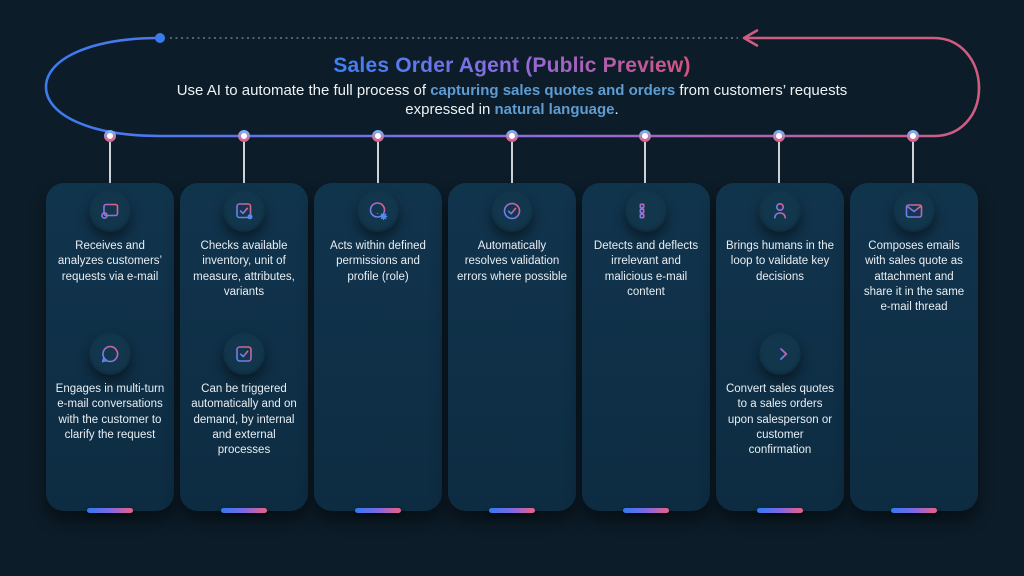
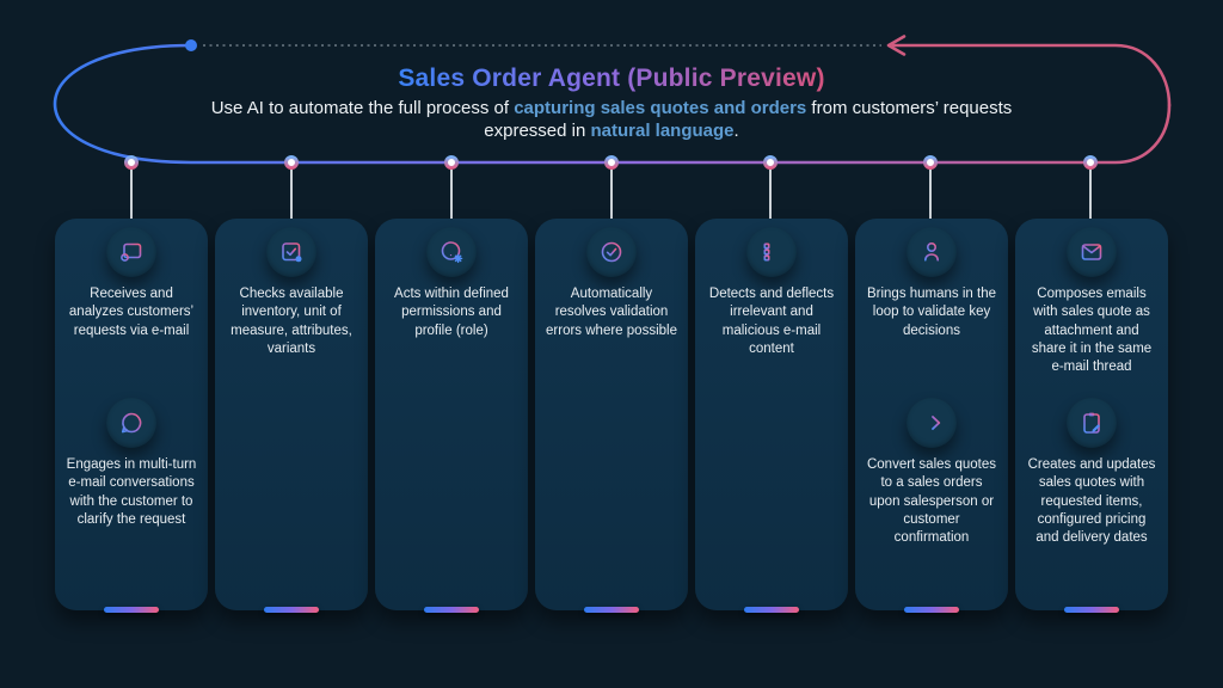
  Sales Order Agent (Public Preview)
  Use AI to automate the full process of capturing sales quotes and orders from customers’ requests
  expressed in natural language.
  Receives and analyzes customers’ requests via e-mail
  Engages in multi-turn e-mail conversations with the customer to clarify the request
  Checks available inventory, unit of measure, attributes, variants
- Can be triggered automatically and on demand, by internal and external processes
  Acts within defined permissions and profile (role)
  Automatically resolves validation errors where possible
  Detects and deflects irrelevant and malicious e-mail content
  Brings humans in the loop to validate key decisions
  Convert sales quotes to a sales orders upon salesperson or customer confirmation
  Composes emails with sales quote as attachment and share it in the same e-mail thread
+ Creates and updates sales quotes with requested items, configured pricing and delivery dates
